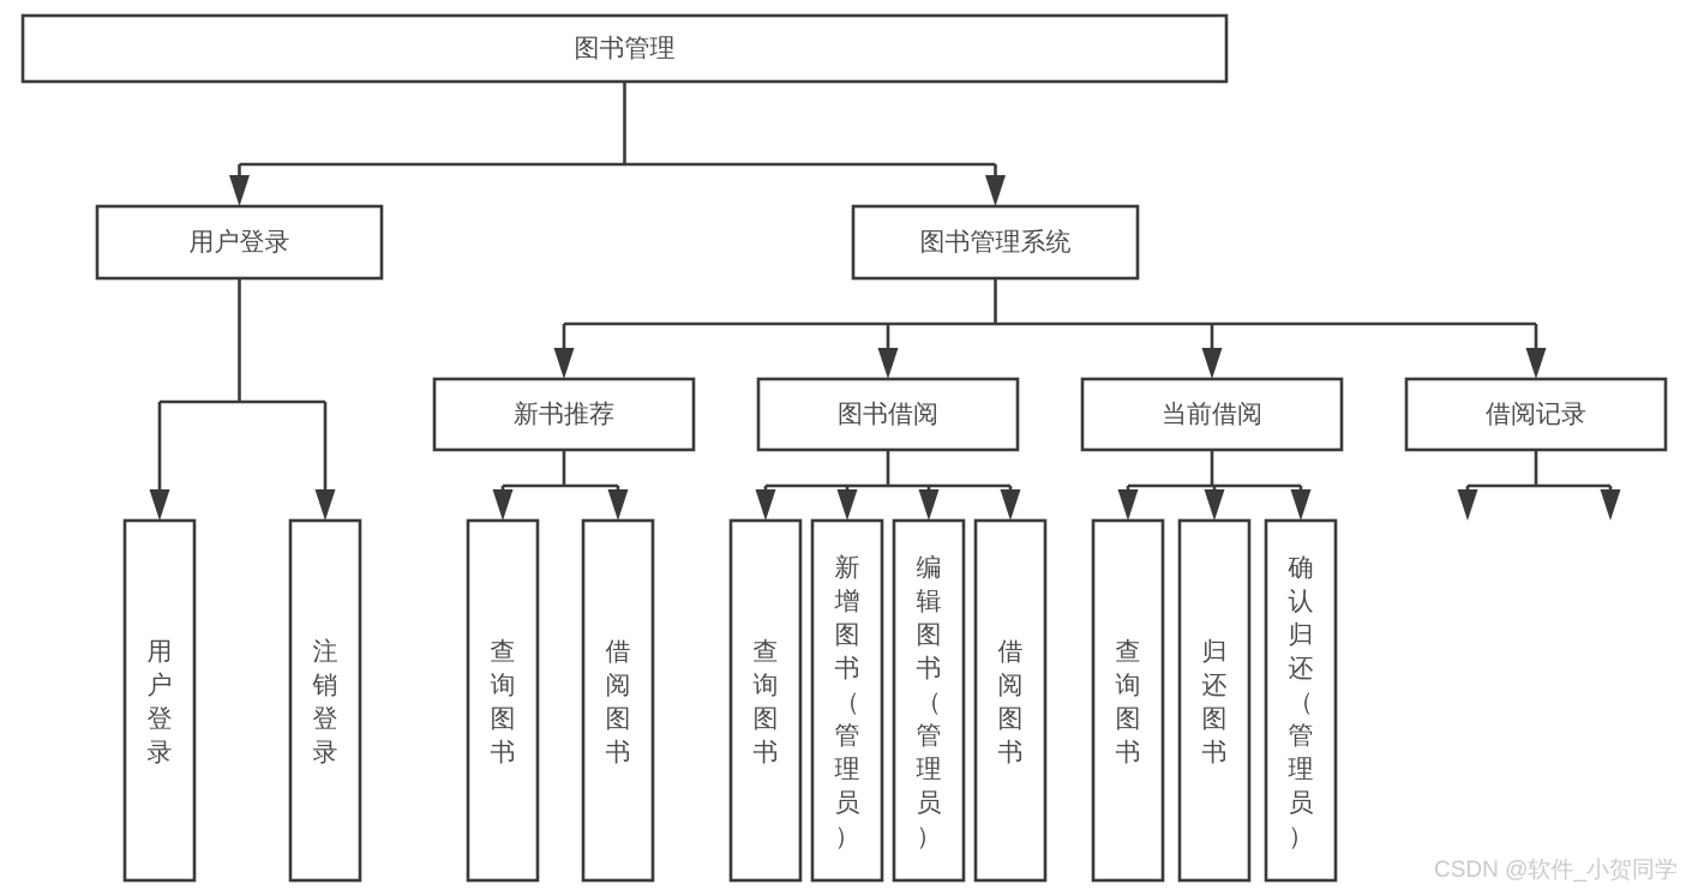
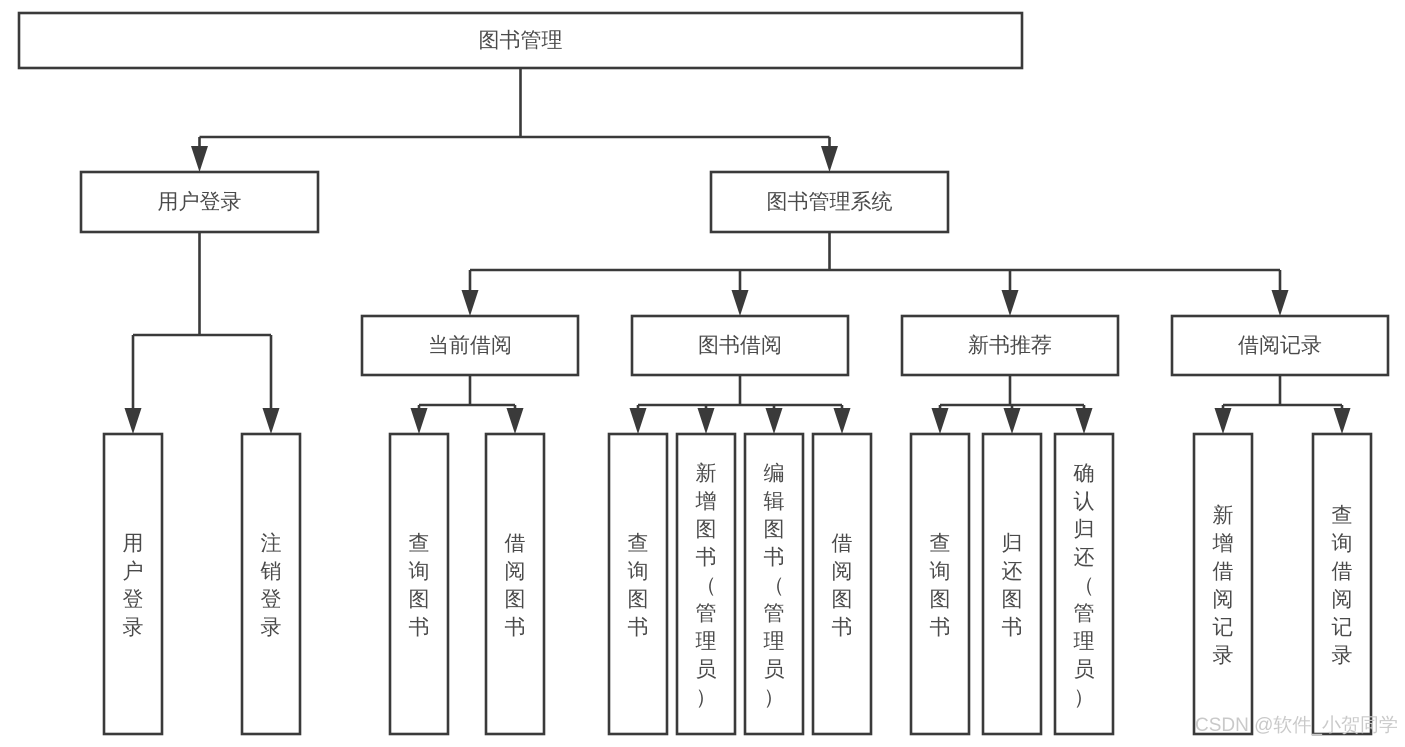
  图书管理
  用户登录
  图书管理系统
- 新书推荐
+ 当前借阅
  图书借阅
- 当前借阅
+ 新书推荐
  借阅记录
  用户登录
  注销登录
  查询图书
  借阅图书
  查询图书
  新增图书（管理员）
  编辑图书（管理员）
  借阅图书
  查询图书
  归还图书
  确认归还（管理员）
+ 新增借阅记录
+ 查询借阅记录
  CSDN @软件_小贺同学
